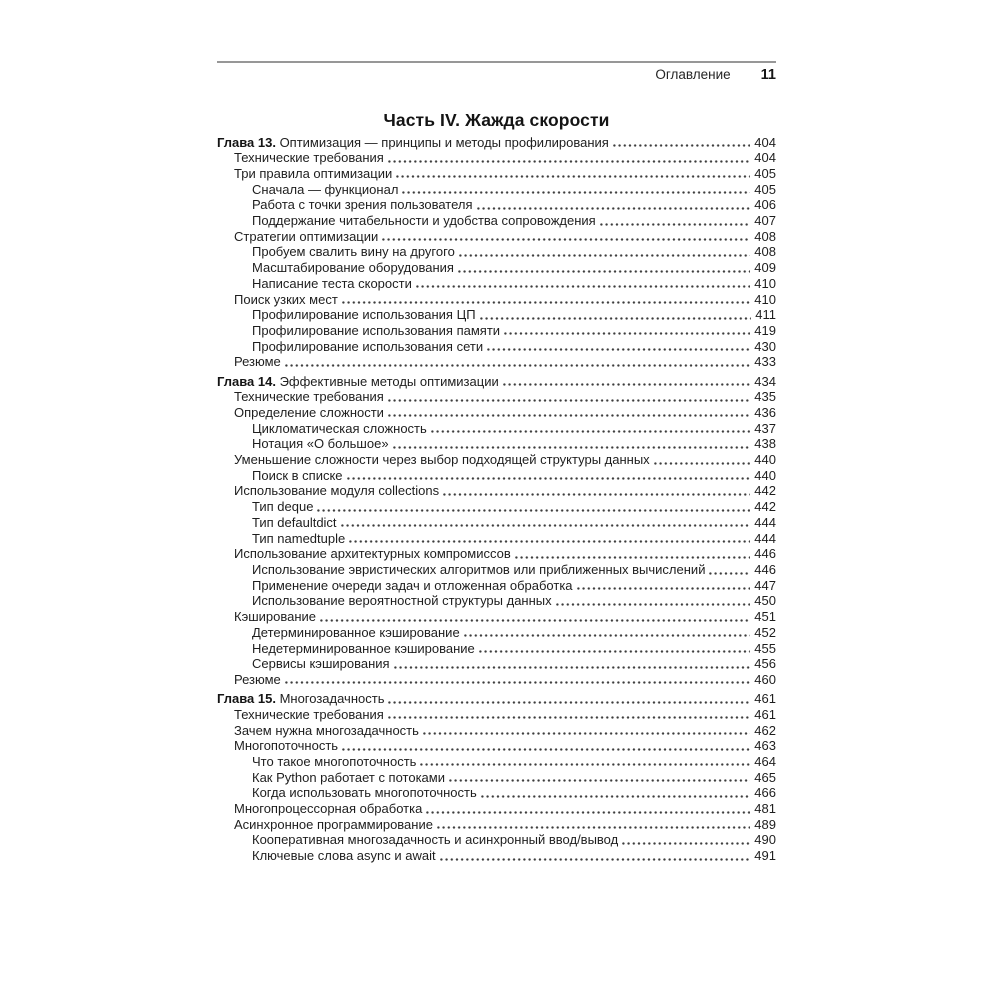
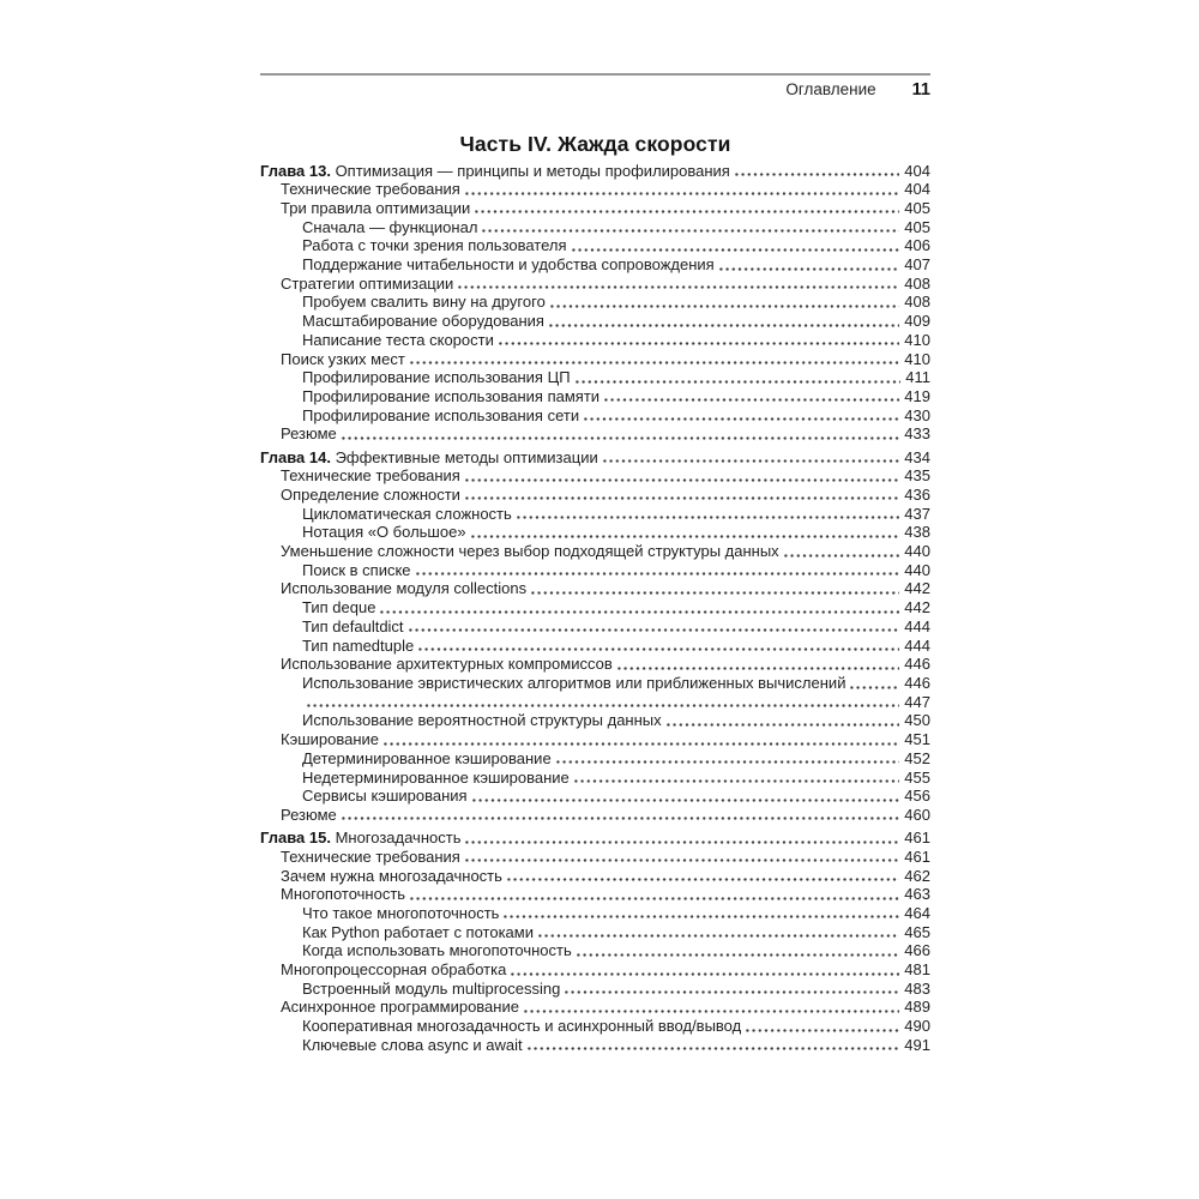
  Оглавление
  11
  Часть IV. Жажда скорости
  Глава 13. Оптимизация — принципы и методы профилирования
  404
  Технические требования
  404
  Три правила оптимизации
  405
  Сначала — функционал
  405
  Работа с точки зрения пользователя
  406
  Поддержание читабельности и удобства сопровождения
  407
  Стратегии оптимизации
  408
  Пробуем свалить вину на другого
  408
  Масштабирование оборудования
  409
  Написание теста скорости
  410
  Поиск узких мест
  410
  Профилирование использования ЦП
  411
  Профилирование использования памяти
  419
  Профилирование использования сети
  430
  Резюме
  433
  Глава 14. Эффективные методы оптимизации
  434
  Технические требования
  435
  Определение сложности
  436
  Цикломатическая сложность
  437
  Нотация «О большое»
  438
  Уменьшение сложности через выбор подходящей структуры данных
  440
  Поиск в списке
  440
  Использование модуля collections
  442
  Тип deque
  442
  Тип defaultdict
  444
  Тип namedtuple
  444
  Использование архитектурных компромиссов
  446
  Использование эвристических алгоритмов или приближенных вычислений
  446
- Применение очереди задач и отложенная обработка
  447
  Использование вероятностной структуры данных
  450
  Кэширование
  451
  Детерминированное кэширование
  452
  Недетерминированное кэширование
  455
  Сервисы кэширования
  456
  Резюме
  460
  Глава 15. Многозадачность
  461
  Технические требования
  461
  Зачем нужна многозадачность
  462
  Многопоточность
  463
  Что такое многопоточность
  464
  Как Python работает с потоками
  465
  Когда использовать многопоточность
  466
  Многопроцессорная обработка
  481
+ Встроенный модуль multiprocessing
+ 483
  Асинхронное программирование
  489
  Кооперативная многозадачность и асинхронный ввод/вывод
  490
  Ключевые слова async и await
  491
